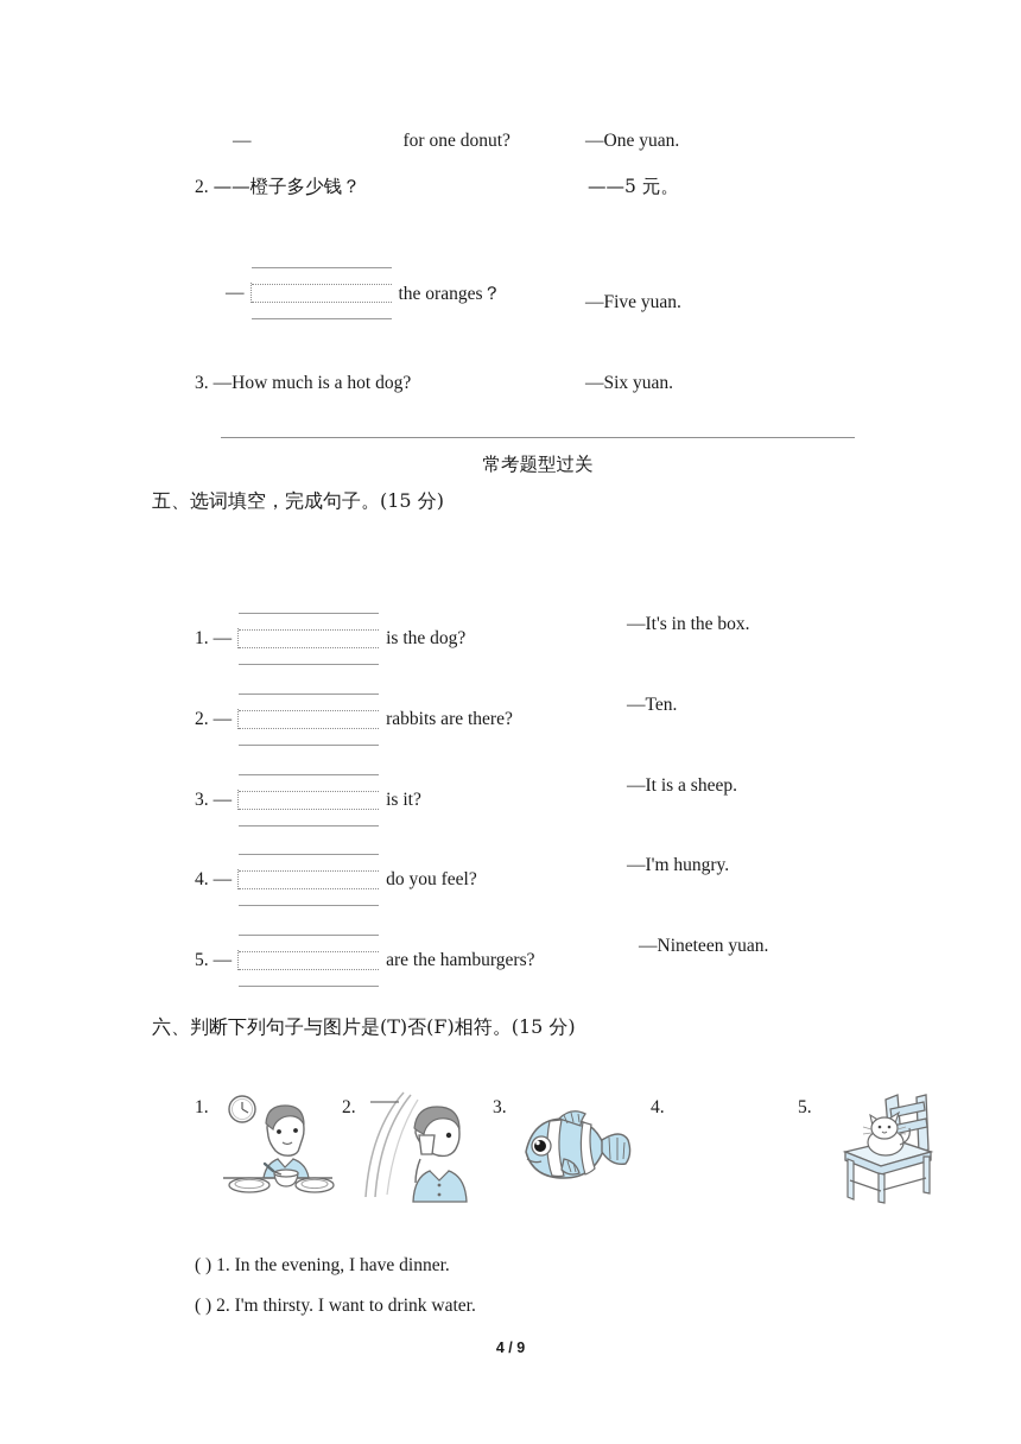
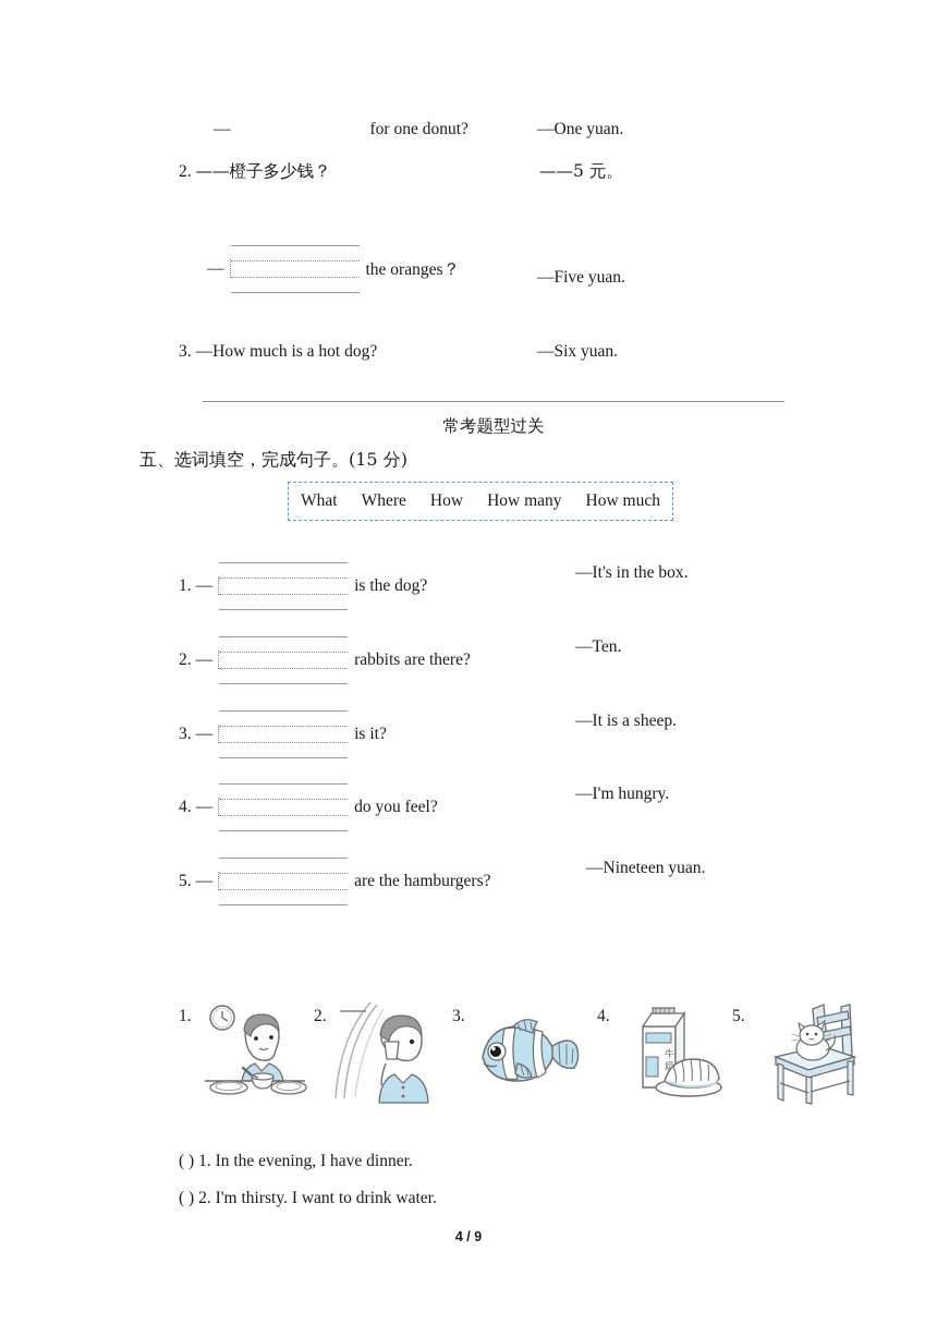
  —
  for one donut?
  —One yuan.
  2.
  ——橙子多少钱？
  ——5 元。
  —
  the oranges？
  —Five yuan.
  3.
  —How much is a hot dog?
  —Six yuan.
  常考题型过关
  五、选词填空，完成句子。(15 分)
+ What
+ Where
+ How
+ How many
+ How much
  1.
  —
  is the dog?
  —It's in the box.
  2.
  —
  rabbits are there?
  —Ten.
  3.
  —
  is it?
  —It is a sheep.
  4.
  —
  do you feel?
  —I'm hungry.
  5.
  —
  are the hamburgers?
  —Nineteen yuan.
- 六、判断下列句子与图片是(T)否(F)相符。(15 分)
  1.
  2.
  3.
  4.
+ 牛
+ 奶
  5.
  ( ) 1. In the evening, I have dinner.
  ( ) 2. I'm thirsty. I want to drink water.
  4 / 9
